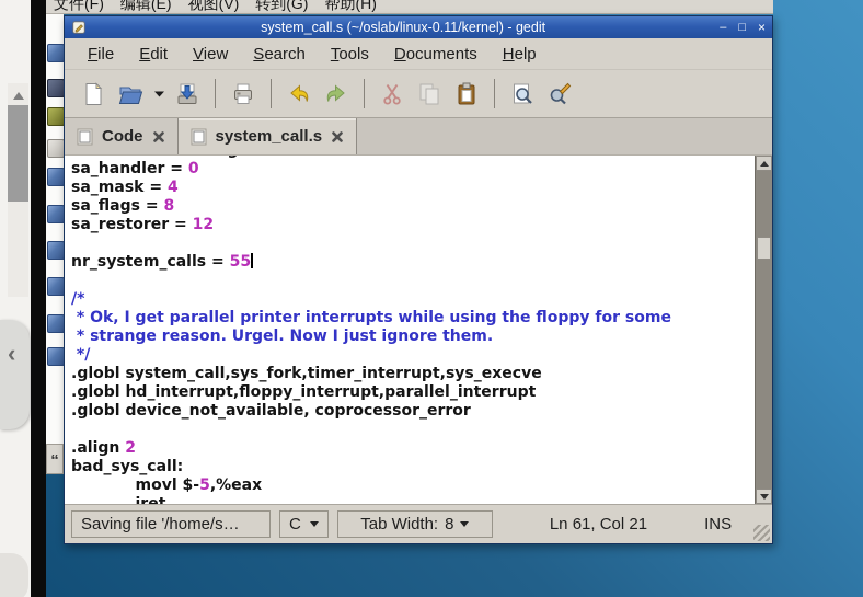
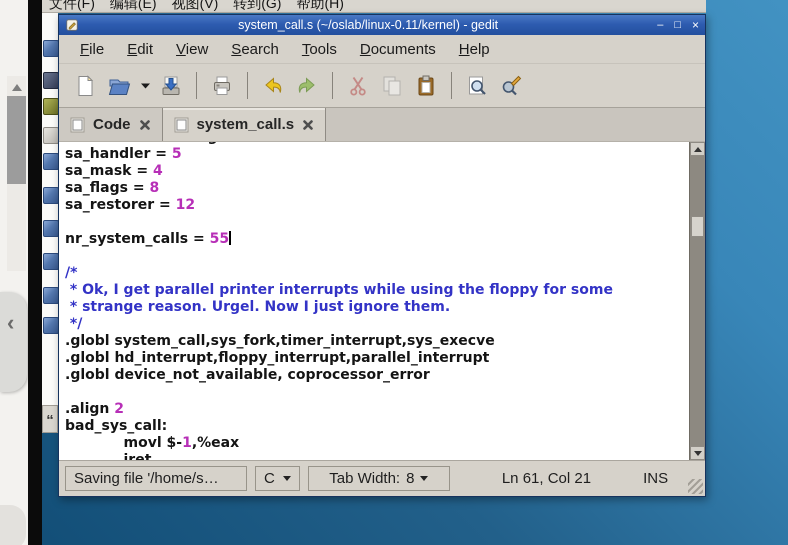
  ‹
  “
  文件(F)
  编辑(E)
  视图(V)
  转到(G)
  帮助(H)
  system_call.s (~/oslab/linux-0.11/kernel) - gedit
  –
  □
  ×
  File
  Edit
  View
  Search
  Tools
  Documents
  Help
  Code
  system_call.s
- sa_handler = 0
+ sa_handler = 5
  sa_mask = 4
  sa_flags = 8
  sa_restorer = 12
  nr_system_calls = 55
  /*
  * Ok, I get parallel printer interrupts while using the floppy for some
  * strange reason. Urgel. Now I just ignore them.
  */
  .globl system_call,sys_fork,timer_interrupt,sys_execve
  .globl hd_interrupt,floppy_interrupt,parallel_interrupt
  .globl device_not_available, coprocessor_error
  .align 2
  bad_sys_call:
- movl $-5,%eax
+ movl $-1,%eax
  Saving file '/home/s…
  C
  Tab Width:
  8
  Ln 61, Col 21
  INS
